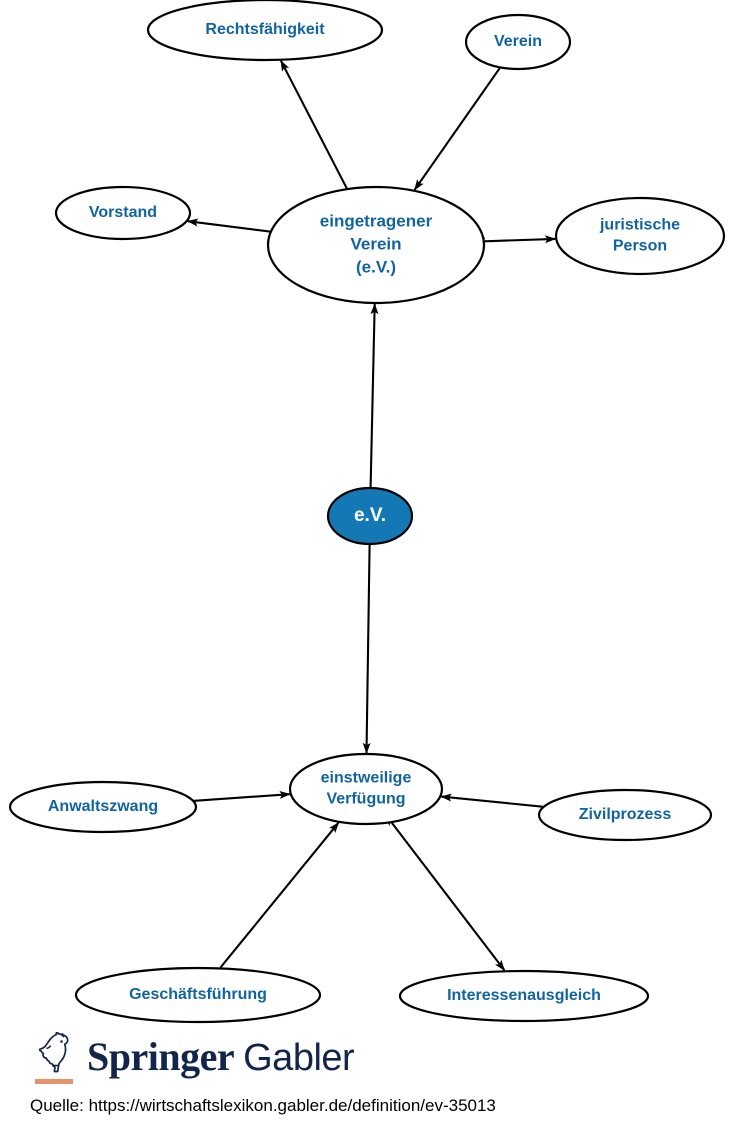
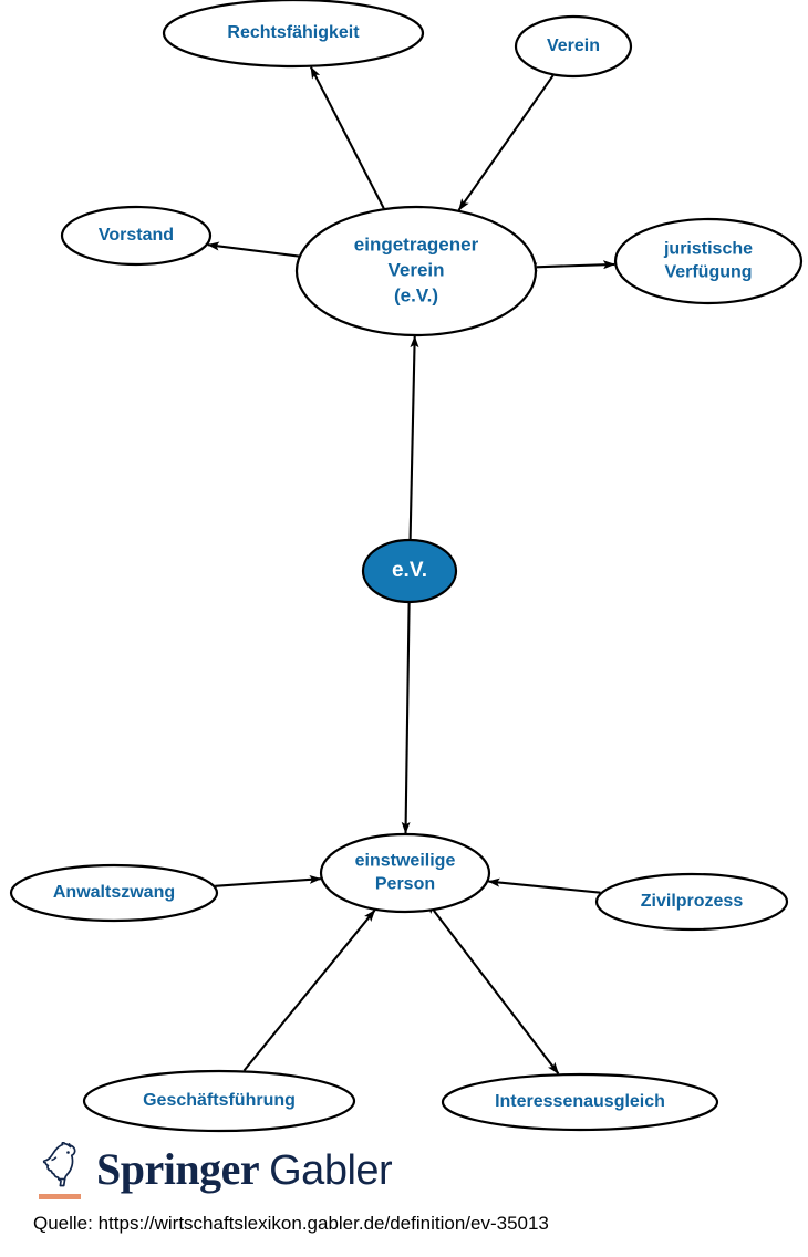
  Rechtsfähigkeit
  Verein
  Vorstand
  eingetragener
  Verein
  (e.V.)
  juristische
- Person
+ Verfügung
  e.V.
  einstweilige
- Verfügung
+ Person
  Anwaltszwang
  Zivilprozess
  Geschäftsführung
  Interessenausgleich
  Springer
  Gabler
  Quelle: https://wirtschaftslexikon.gabler.de/definition/ev-35013
